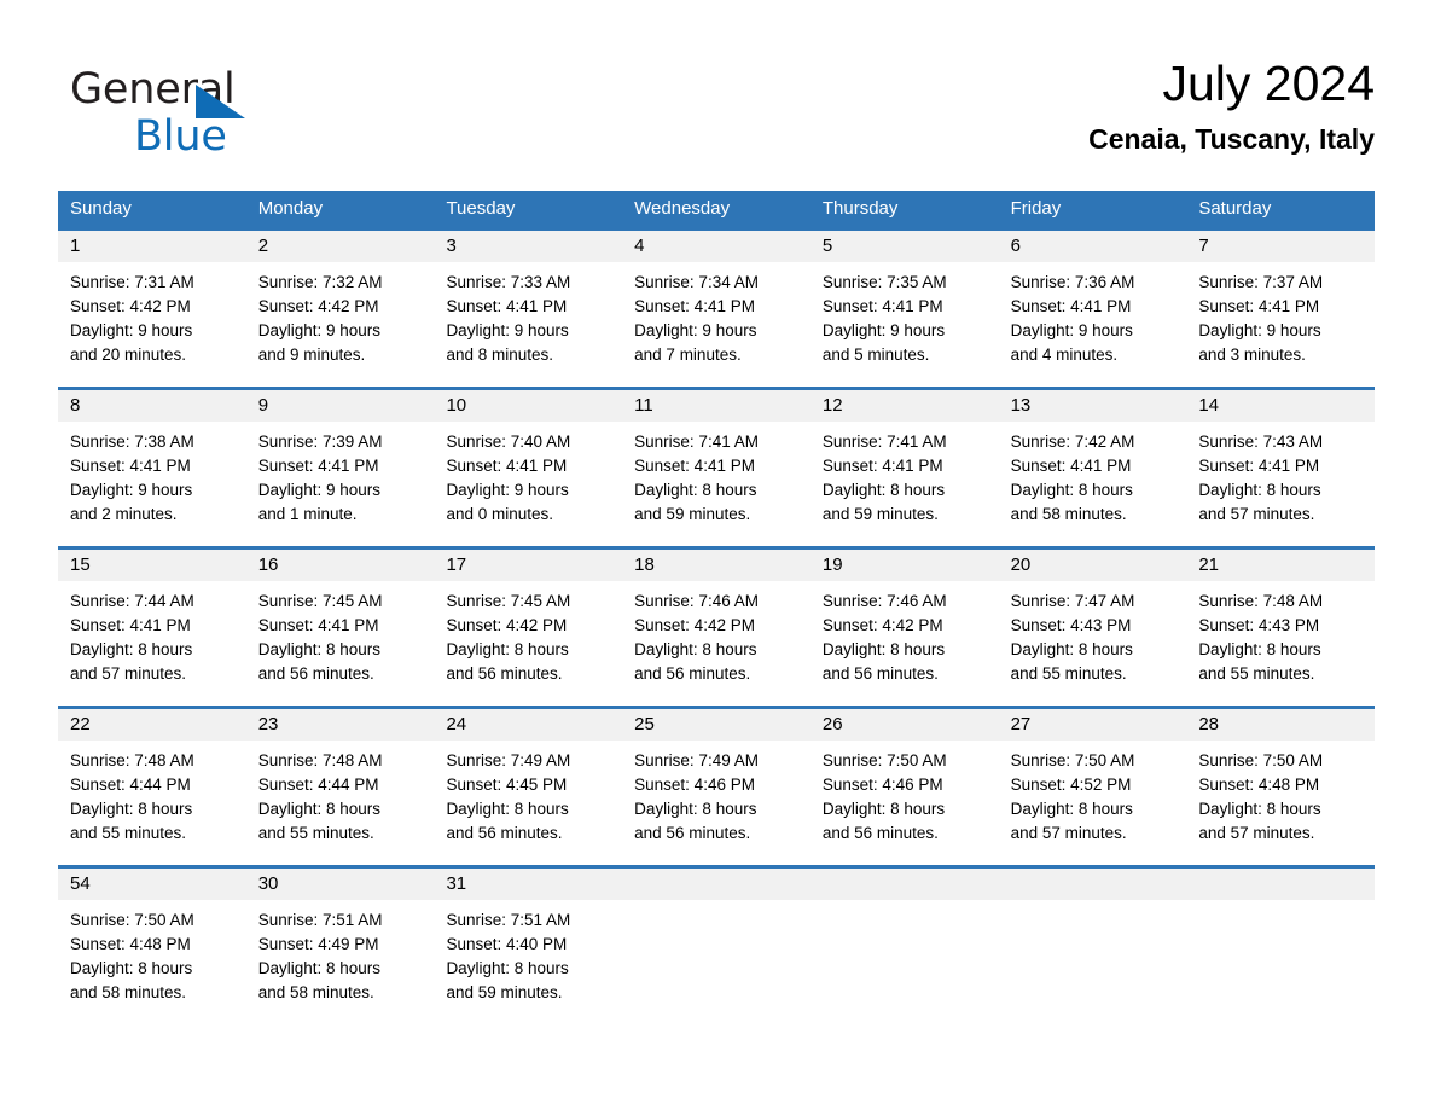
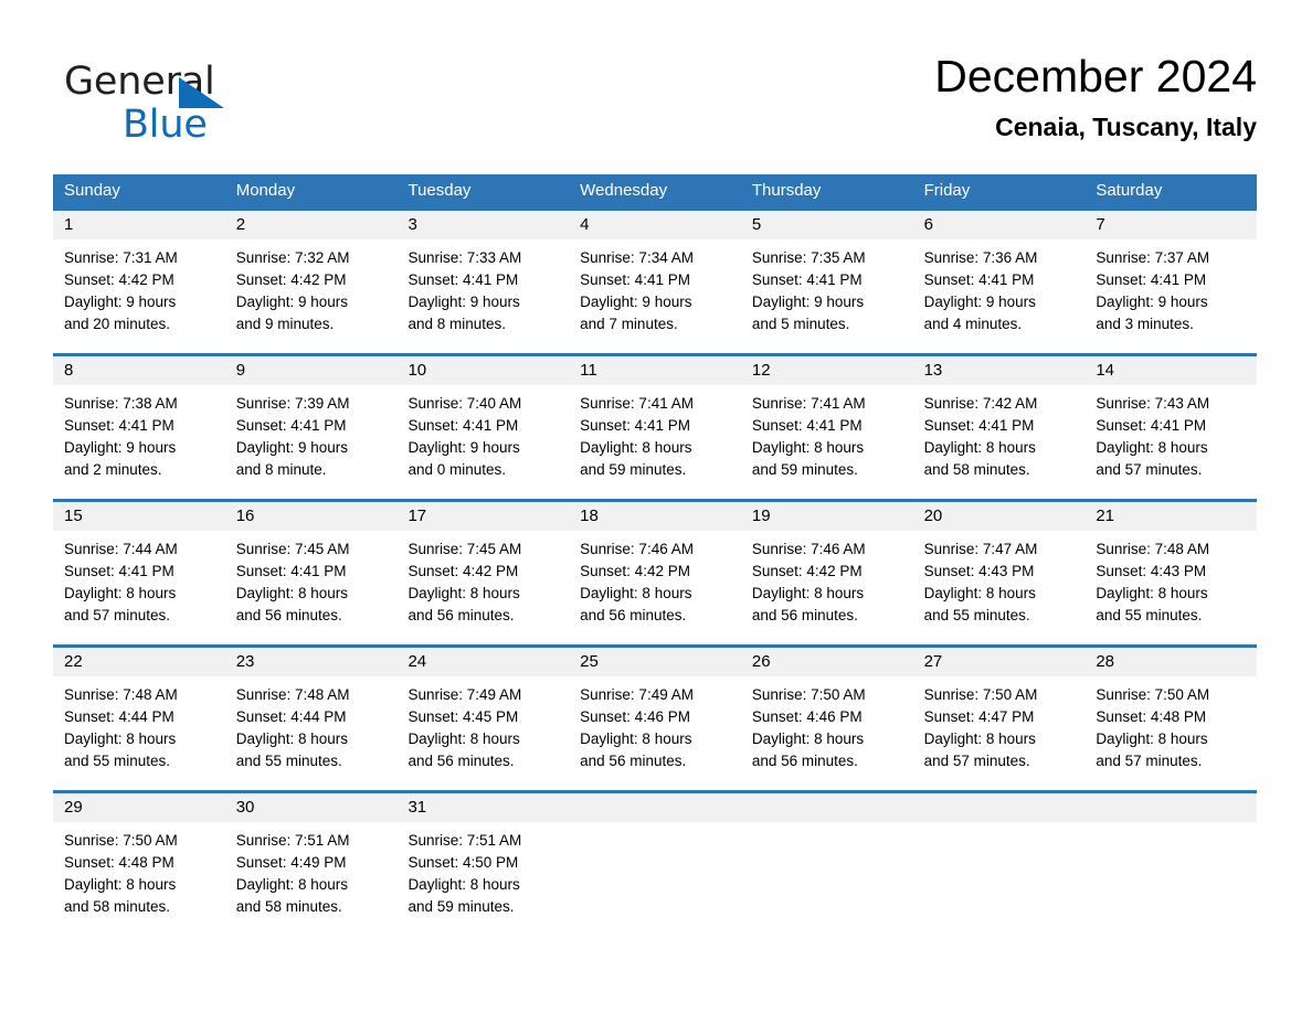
  General
  Blue
- July 2024
+ December 2024
  Cenaia, Tuscany, Italy
  Sunday
  Monday
  Tuesday
  Wednesday
  Thursday
  Friday
  Saturday
  1
  Sunrise: 7:31 AM
  Sunset: 4:42 PM
  Daylight: 9 hours
  and 20 minutes.
  2
  Sunrise: 7:32 AM
  Sunset: 4:42 PM
  Daylight: 9 hours
  and 9 minutes.
  3
  Sunrise: 7:33 AM
  Sunset: 4:41 PM
  Daylight: 9 hours
  and 8 minutes.
  4
  Sunrise: 7:34 AM
  Sunset: 4:41 PM
  Daylight: 9 hours
  and 7 minutes.
  5
  Sunrise: 7:35 AM
  Sunset: 4:41 PM
  Daylight: 9 hours
  and 5 minutes.
  6
  Sunrise: 7:36 AM
  Sunset: 4:41 PM
  Daylight: 9 hours
  and 4 minutes.
  7
  Sunrise: 7:37 AM
  Sunset: 4:41 PM
  Daylight: 9 hours
  and 3 minutes.
  8
  Sunrise: 7:38 AM
  Sunset: 4:41 PM
  Daylight: 9 hours
  and 2 minutes.
  9
  Sunrise: 7:39 AM
  Sunset: 4:41 PM
  Daylight: 9 hours
- and 1 minute.
+ and 8 minute.
  10
  Sunrise: 7:40 AM
  Sunset: 4:41 PM
  Daylight: 9 hours
  and 0 minutes.
  11
  Sunrise: 7:41 AM
  Sunset: 4:41 PM
  Daylight: 8 hours
  and 59 minutes.
  12
  Sunrise: 7:41 AM
  Sunset: 4:41 PM
  Daylight: 8 hours
  and 59 minutes.
  13
  Sunrise: 7:42 AM
  Sunset: 4:41 PM
  Daylight: 8 hours
  and 58 minutes.
  14
  Sunrise: 7:43 AM
  Sunset: 4:41 PM
  Daylight: 8 hours
  and 57 minutes.
  15
  Sunrise: 7:44 AM
  Sunset: 4:41 PM
  Daylight: 8 hours
  and 57 minutes.
  16
  Sunrise: 7:45 AM
  Sunset: 4:41 PM
  Daylight: 8 hours
  and 56 minutes.
  17
  Sunrise: 7:45 AM
  Sunset: 4:42 PM
  Daylight: 8 hours
  and 56 minutes.
  18
  Sunrise: 7:46 AM
  Sunset: 4:42 PM
  Daylight: 8 hours
  and 56 minutes.
  19
  Sunrise: 7:46 AM
  Sunset: 4:42 PM
  Daylight: 8 hours
  and 56 minutes.
  20
  Sunrise: 7:47 AM
  Sunset: 4:43 PM
  Daylight: 8 hours
  and 55 minutes.
  21
  Sunrise: 7:48 AM
  Sunset: 4:43 PM
  Daylight: 8 hours
  and 55 minutes.
  22
  Sunrise: 7:48 AM
  Sunset: 4:44 PM
  Daylight: 8 hours
  and 55 minutes.
  23
  Sunrise: 7:48 AM
  Sunset: 4:44 PM
  Daylight: 8 hours
  and 55 minutes.
  24
  Sunrise: 7:49 AM
  Sunset: 4:45 PM
  Daylight: 8 hours
  and 56 minutes.
  25
  Sunrise: 7:49 AM
  Sunset: 4:46 PM
  Daylight: 8 hours
  and 56 minutes.
  26
  Sunrise: 7:50 AM
  Sunset: 4:46 PM
  Daylight: 8 hours
  and 56 minutes.
  27
  Sunrise: 7:50 AM
- Sunset: 4:52 PM
+ Sunset: 4:47 PM
  Daylight: 8 hours
  and 57 minutes.
  28
  Sunrise: 7:50 AM
  Sunset: 4:48 PM
  Daylight: 8 hours
  and 57 minutes.
- 54
+ 29
  Sunrise: 7:50 AM
  Sunset: 4:48 PM
  Daylight: 8 hours
  and 58 minutes.
  30
  Sunrise: 7:51 AM
  Sunset: 4:49 PM
  Daylight: 8 hours
  and 58 minutes.
  31
  Sunrise: 7:51 AM
- Sunset: 4:40 PM
+ Sunset: 4:50 PM
  Daylight: 8 hours
  and 59 minutes.
